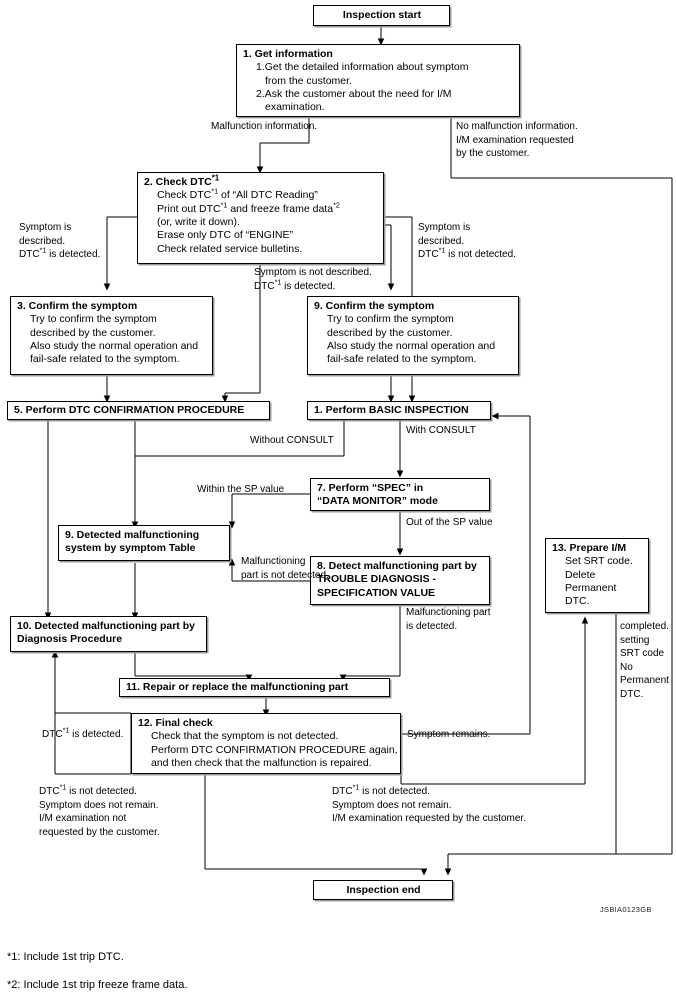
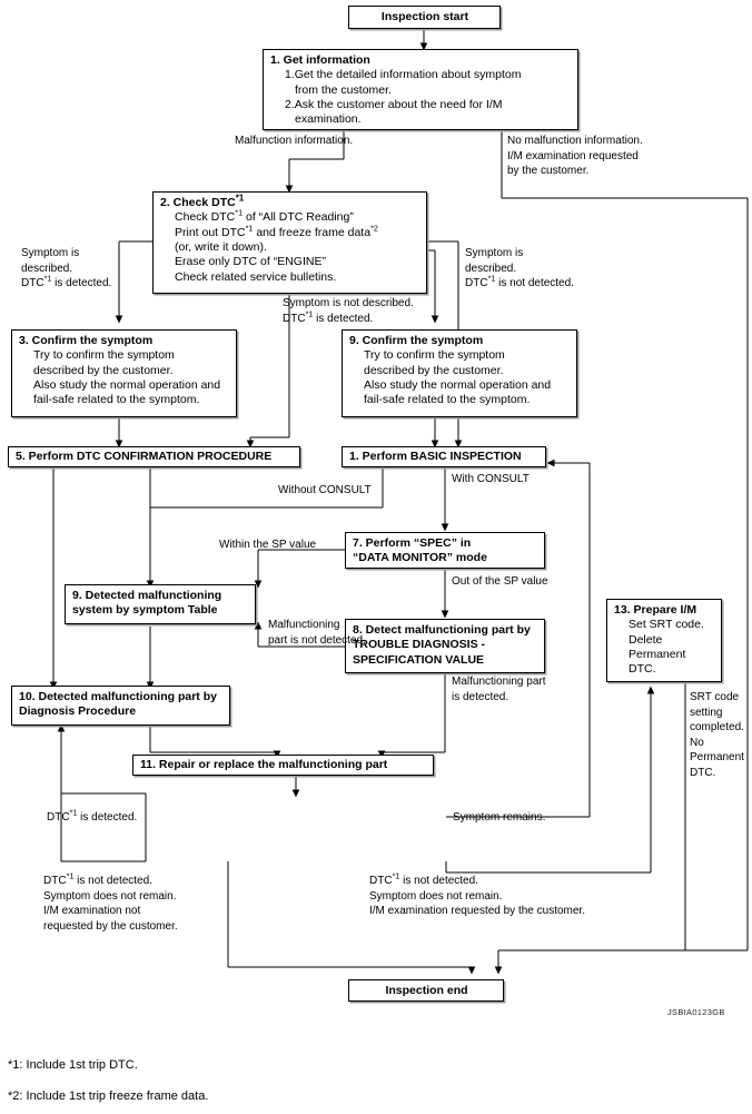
  Inspection start
  1. Get information
  1.Get the detailed information about symptom
  from the customer.
  2.Ask the customer about the need for I/M
  examination.
  2. Check DTC*1
  Check DTC*1 of “All DTC Reading”
  Print out DTC*1 and freeze frame data*2
  (or, write it down).
  Erase only DTC of “ENGINE”
  Check related service bulletins.
  3. Confirm the symptom
  Try to confirm the symptom
  described by the customer.
  Also study the normal operation and
  fail-safe related to the symptom.
  9. Confirm the symptom
  Try to confirm the symptom
  described by the customer.
  Also study the normal operation and
  fail-safe related to the symptom.
  5. Perform DTC CONFIRMATION PROCEDURE
  1. Perform BASIC INSPECTION
  7. Perform “SPEC” in
  “DATA MONITOR” mode
  8. Detect malfunctioning part by
  TROUBLE DIAGNOSIS -
  SPECIFICATION VALUE
  9. Detected malfunctioning
  system by symptom Table
  10. Detected malfunctioning part by
  Diagnosis Procedure
  11. Repair or replace the malfunctioning part
- 12. Final check
- Check that the symptom is not detected.
- Perform DTC CONFIRMATION PROCEDURE again,
- and then check that the malfunction is repaired.
  13. Prepare I/M
  Set SRT code.
  Delete
  Permanent
  DTC.
  Inspection end
  Malfunction information.
  No malfunction information.
  I/M examination requested
  by the customer.
  Symptom is
  described.
  DTC*1 is detected.
  Symptom is
  described.
  DTC*1 is not detected.
  Symptom is not described.
  DTC*1 is detected.
  Without CONSULT
  With CONSULT
  Within the SP value
  Out of the SP value
  Malfunctioning
  part is not detected.
  Malfunctioning part
  is detected.
  DTC*1 is detected.
  Symptom remains.
  DTC*1 is not detected.
  Symptom does not remain.
  I/M examination not
  requested by the customer.
  DTC*1 is not detected.
  Symptom does not remain.
  I/M examination requested by the customer.
- completed.
+ SRT code
  setting
- SRT code
+ completed.
  No
  Permanent
  DTC.
  JSBIA0123GB
  *1: Include 1st trip DTC.
  *2: Include 1st trip freeze frame data.
